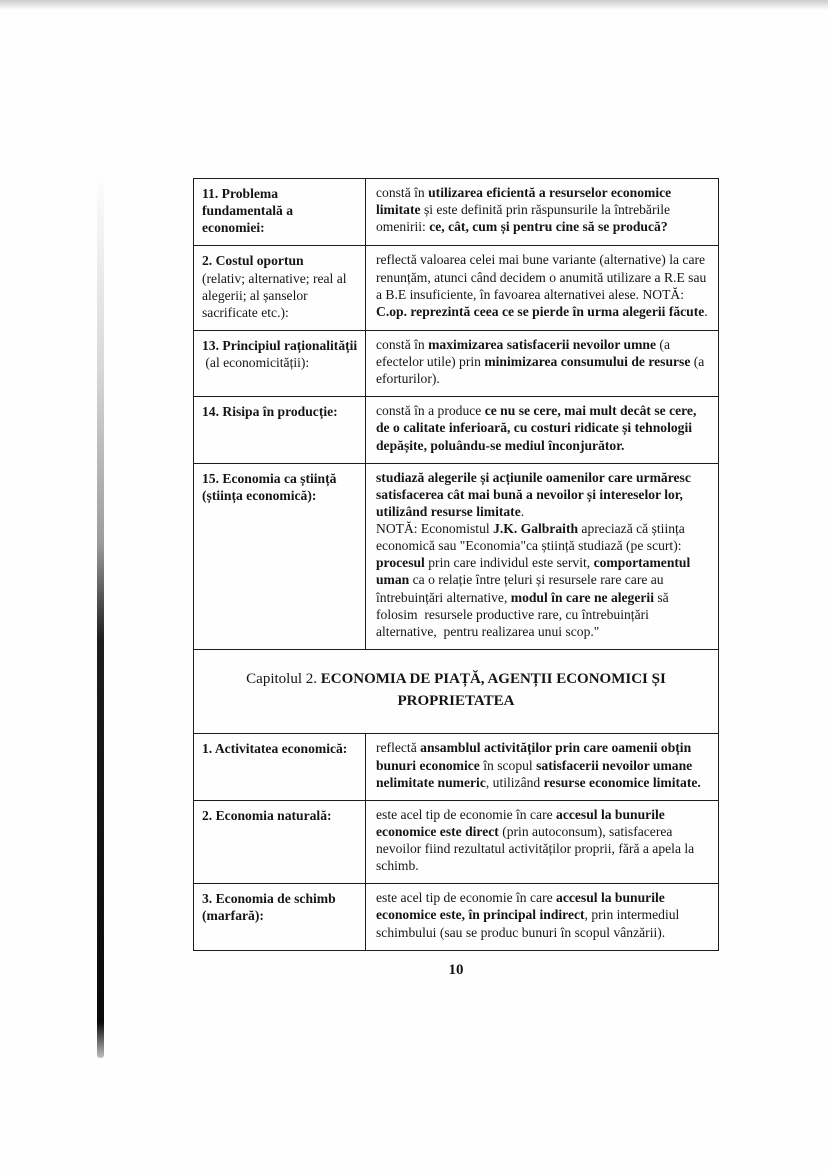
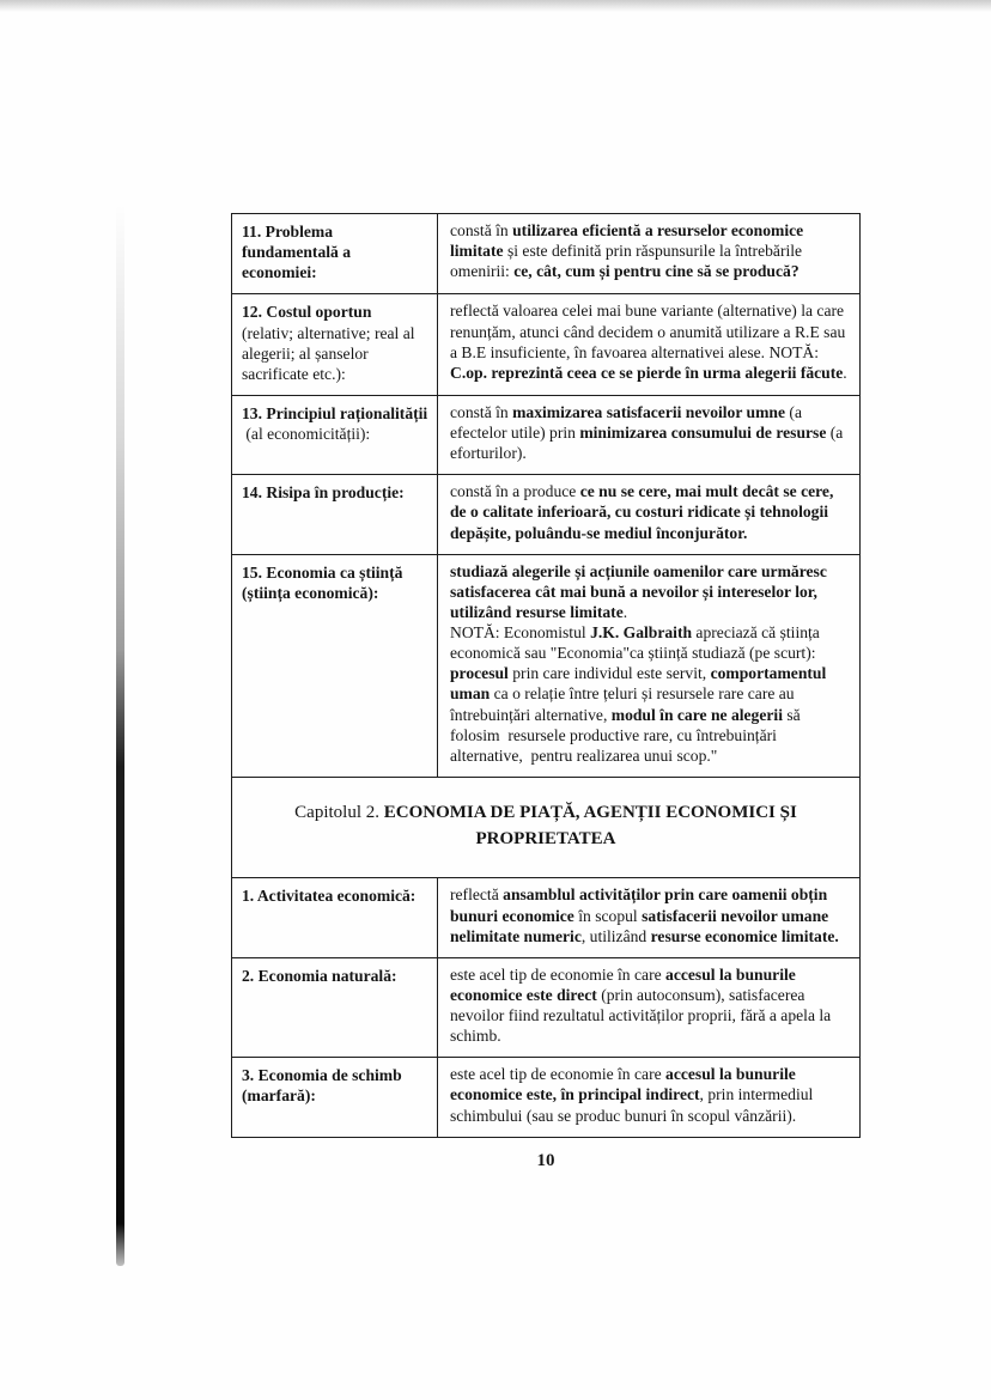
  11. Problema fundamentală a economiei:	constă în utilizarea eficientă a resurselor economice limitate și este definită prin răspunsurile la întrebările omenirii: ce, cât, cum și pentru cine să se producă?
- 2. Costul oportun (relativ; alternative; real al alegerii; al șanselor sacrificate etc.):	reflectă valoarea celei mai bune variante (alternative) la care renunțăm, atunci când decidem o anumită utilizare a R.E sau a B.E insuficiente, în favoarea alternativei alese. NOTĂ: C.op. reprezintă ceea ce se pierde în urma alegerii făcute.
+ 12. Costul oportun (relativ; alternative; real al alegerii; al șanselor sacrificate etc.):	reflectă valoarea celei mai bune variante (alternative) la care renunțăm, atunci când decidem o anumită utilizare a R.E sau a B.E insuficiente, în favoarea alternativei alese. NOTĂ: C.op. reprezintă ceea ce se pierde în urma alegerii făcute.
  13. Principiul raționalității (al economicității):	constă în maximizarea satisfacerii nevoilor umne (a efectelor utile) prin minimizarea consumului de resurse (a eforturilor).
  14. Risipa în producție:	constă în a produce ce nu se cere, mai mult decât se cere, de o calitate inferioară, cu costuri ridicate și tehnologii depășite, poluându-se mediul înconjurător.
  15. Economia ca știință (știința economică):	studiază alegerile și acțiunile oamenilor care urmăresc satisfacerea cât mai bună a nevoilor și intereselor lor, utilizând resurse limitate. NOTĂ: Economistul J.K. Galbraith apreciază că știința economică sau "Economia"ca știință studiază (pe scurt): procesul prin care individul este servit, comportamentul uman ca o relație între țeluri și resursele rare care au întrebuințări alternative, modul în care ne alegerii să folosim resursele productive rare, cu întrebuințări alternative, pentru realizarea unui scop."
  Capitolul 2. ECONOMIA DE PIAȚĂ, AGENȚII ECONOMICI ȘI PROPRIETATEA
  1. Activitatea economică:	reflectă ansamblul activităților prin care oamenii obțin bunuri economice în scopul satisfacerii nevoilor umane nelimitate numeric, utilizând resurse economice limitate.
  2. Economia naturală:	este acel tip de economie în care accesul la bunurile economice este direct (prin autoconsum), satisfacerea nevoilor fiind rezultatul activităților proprii, fără a apela la schimb.
  3. Economia de schimb (marfară):	este acel tip de economie în care accesul la bunurile economice este, în principal indirect, prin intermediul schimbului (sau se produc bunuri în scopul vânzării).
  10
